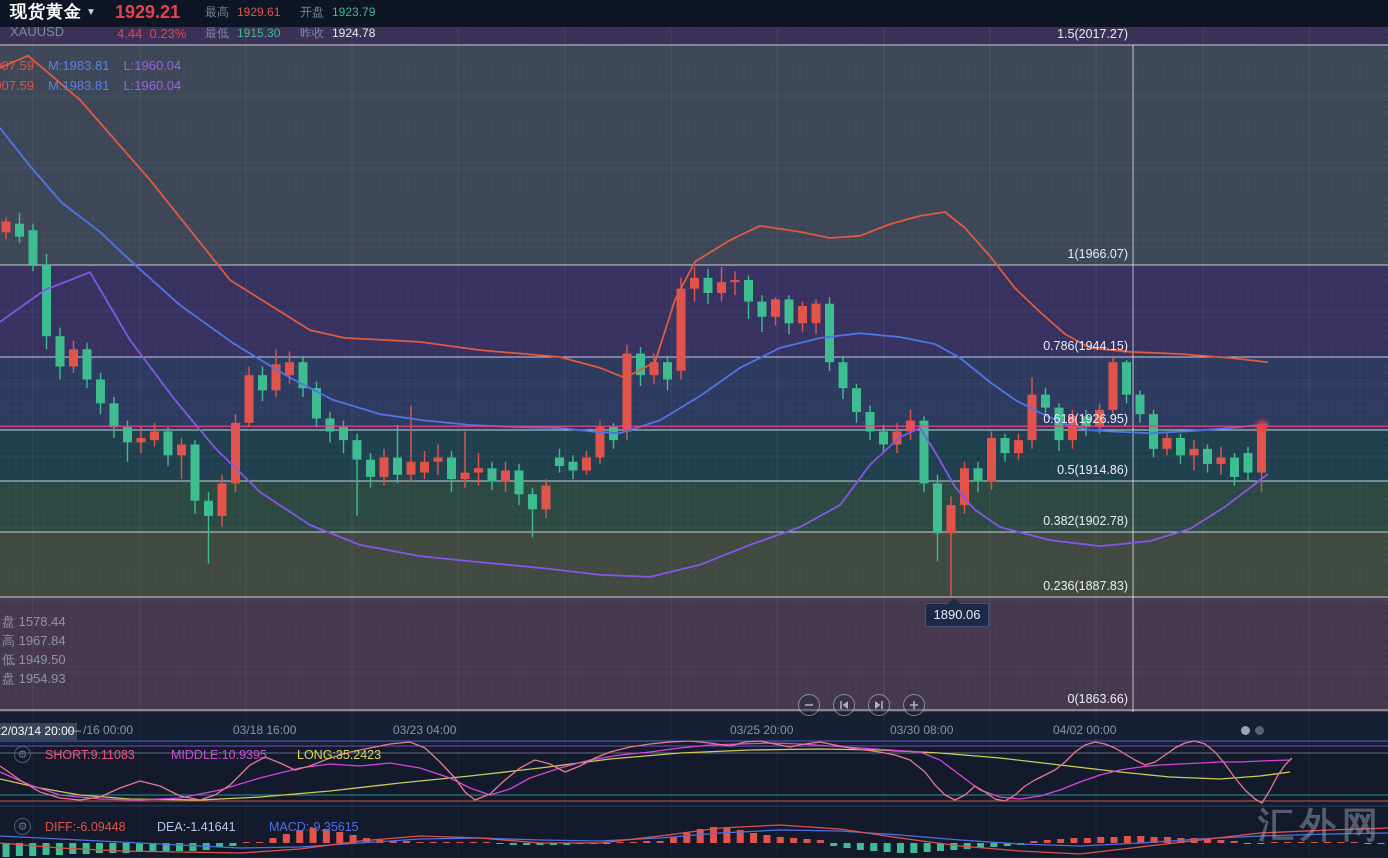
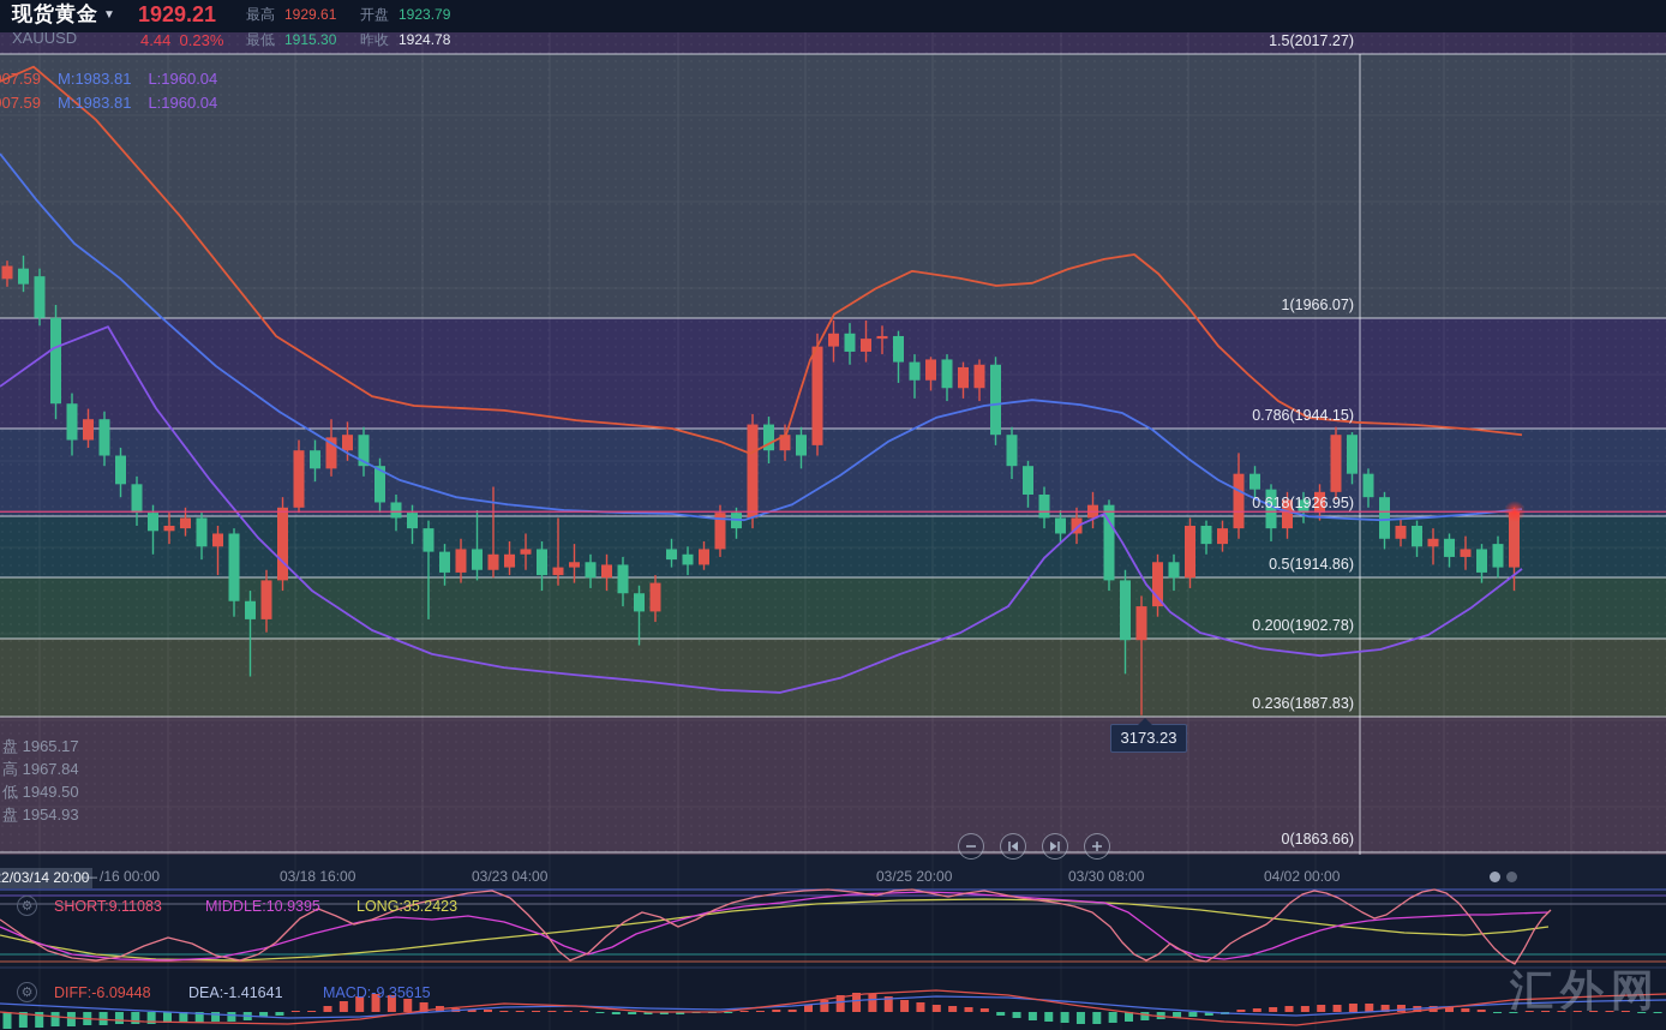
  现货黄金 ▼
  XAUUSD
  1929.21
  4.44 0.23%
  最高 1929.61
  最低 1915.30
  开盘 1923.79
  昨收 1924.78
  07.59 M:1983.81 L:1960.04
  07.59 M:1983.81 L:1960.04
  1.5(2017.27)
  1(1966.07)
  0.786(1944.15)
  0.618(1926.95)
  0.5(1914.86)
- 0.382(1902.78)
+ 0.200(1902.78)
  0.236(1887.83)
  0(1863.66)
- 盘 1578.44
+ 盘 1965.17
  高 1967.84
  低 1949.50
  盘 1954.93
  2/03/14 20:00
  /16 00:00
  03/18 16:00
  03/23 04:00
  03/25 20:00
  03/30 08:00
  04/02 00:00
  —
- 1890.06
+ 3173.23
  ⚙
  SHORT:9.11083
  MIDDLE:10.9395
  LONG:35.2423
  ⚙
  DIFF:-6.09448
  DEA:-1.41641
  MACD:-9.35615
  汇外网
